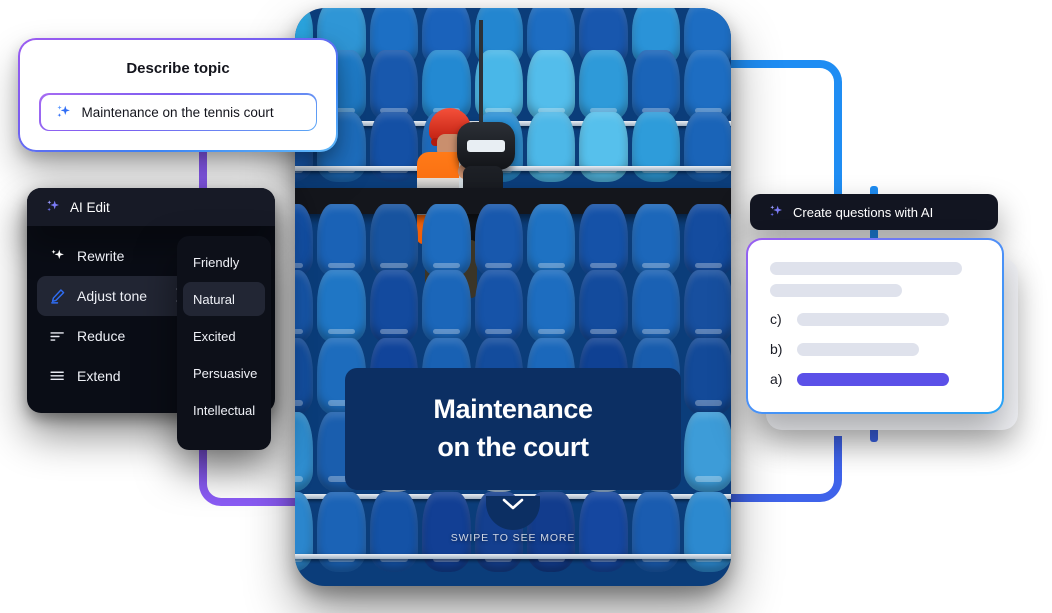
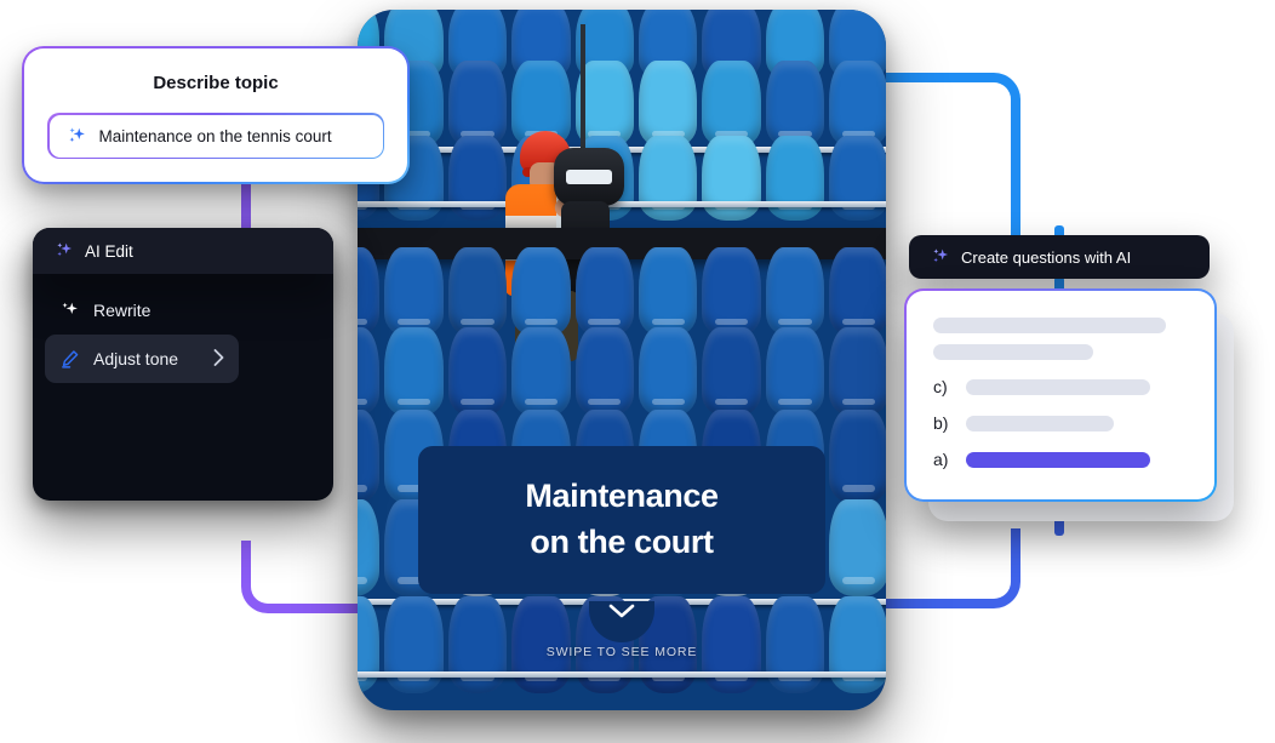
  Maintenance
  on the court
  SWIPE TO SEE MORE
  Describe topic
  Maintenance on the tennis court
  AI Edit
  Rewrite
  Adjust tone
- Reduce
- Extend
- Friendly
- Natural
- Excited
- Persuasive
- Intellectual
  Create questions with AI
  c)
  b)
  a)
